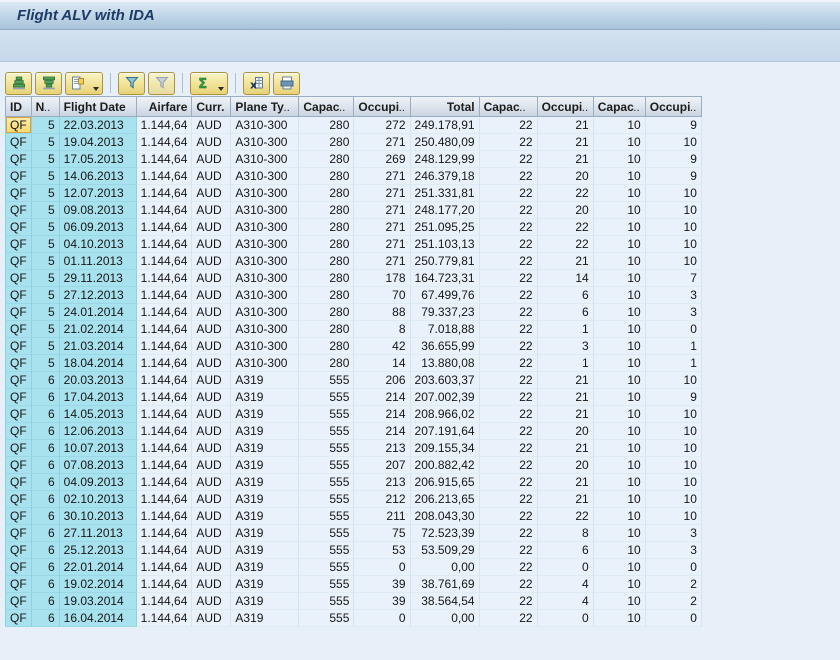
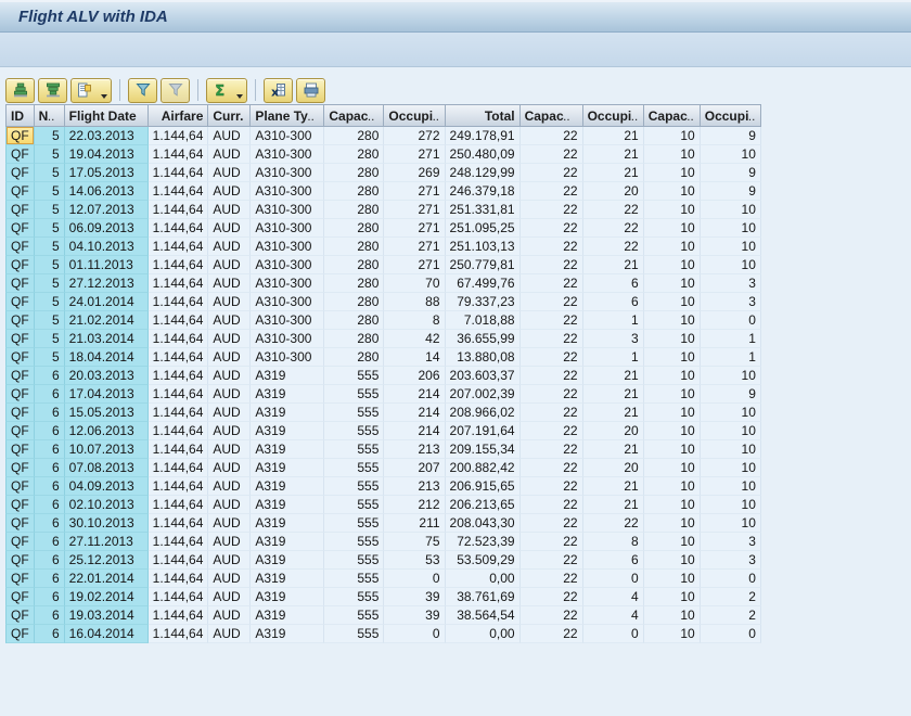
  Flight ALV with IDA
  Σ
  x
  ID	N..	Flight Date	Airfare	Curr.	Plane Ty..	Capac..	Occupi..	Total	Capac..	Occupi..	Capac..	Occupi..
  QF	5	22.03.2013	1.144,64	AUD	A310-300	280	272	249.178,91	22	21	10	9
  QF	5	19.04.2013	1.144,64	AUD	A310-300	280	271	250.480,09	22	21	10	10
  QF	5	17.05.2013	1.144,64	AUD	A310-300	280	269	248.129,99	22	21	10	9
  QF	5	14.06.2013	1.144,64	AUD	A310-300	280	271	246.379,18	22	20	10	9
  QF	5	12.07.2013	1.144,64	AUD	A310-300	280	271	251.331,81	22	22	10	10
- QF	5	09.08.2013	1.144,64	AUD	A310-300	280	271	248.177,20	22	20	10	10
  QF	5	06.09.2013	1.144,64	AUD	A310-300	280	271	251.095,25	22	22	10	10
  QF	5	04.10.2013	1.144,64	AUD	A310-300	280	271	251.103,13	22	22	10	10
  QF	5	01.11.2013	1.144,64	AUD	A310-300	280	271	250.779,81	22	21	10	10
- QF	5	29.11.2013	1.144,64	AUD	A310-300	280	178	164.723,31	22	14	10	7
  QF	5	27.12.2013	1.144,64	AUD	A310-300	280	70	67.499,76	22	6	10	3
  QF	5	24.01.2014	1.144,64	AUD	A310-300	280	88	79.337,23	22	6	10	3
  QF	5	21.02.2014	1.144,64	AUD	A310-300	280	8	7.018,88	22	1	10	0
  QF	5	21.03.2014	1.144,64	AUD	A310-300	280	42	36.655,99	22	3	10	1
  QF	5	18.04.2014	1.144,64	AUD	A310-300	280	14	13.880,08	22	1	10	1
  QF	6	20.03.2013	1.144,64	AUD	A319	555	206	203.603,37	22	21	10	10
  QF	6	17.04.2013	1.144,64	AUD	A319	555	214	207.002,39	22	21	10	9
- QF	6	14.05.2013	1.144,64	AUD	A319	555	214	208.966,02	22	21	10	10
+ QF	6	15.05.2013	1.144,64	AUD	A319	555	214	208.966,02	22	21	10	10
  QF	6	12.06.2013	1.144,64	AUD	A319	555	214	207.191,64	22	20	10	10
  QF	6	10.07.2013	1.144,64	AUD	A319	555	213	209.155,34	22	21	10	10
  QF	6	07.08.2013	1.144,64	AUD	A319	555	207	200.882,42	22	20	10	10
  QF	6	04.09.2013	1.144,64	AUD	A319	555	213	206.915,65	22	21	10	10
  QF	6	02.10.2013	1.144,64	AUD	A319	555	212	206.213,65	22	21	10	10
  QF	6	30.10.2013	1.144,64	AUD	A319	555	211	208.043,30	22	22	10	10
  QF	6	27.11.2013	1.144,64	AUD	A319	555	75	72.523,39	22	8	10	3
  QF	6	25.12.2013	1.144,64	AUD	A319	555	53	53.509,29	22	6	10	3
  QF	6	22.01.2014	1.144,64	AUD	A319	555	0	0,00	22	0	10	0
  QF	6	19.02.2014	1.144,64	AUD	A319	555	39	38.761,69	22	4	10	2
  QF	6	19.03.2014	1.144,64	AUD	A319	555	39	38.564,54	22	4	10	2
  QF	6	16.04.2014	1.144,64	AUD	A319	555	0	0,00	22	0	10	0
